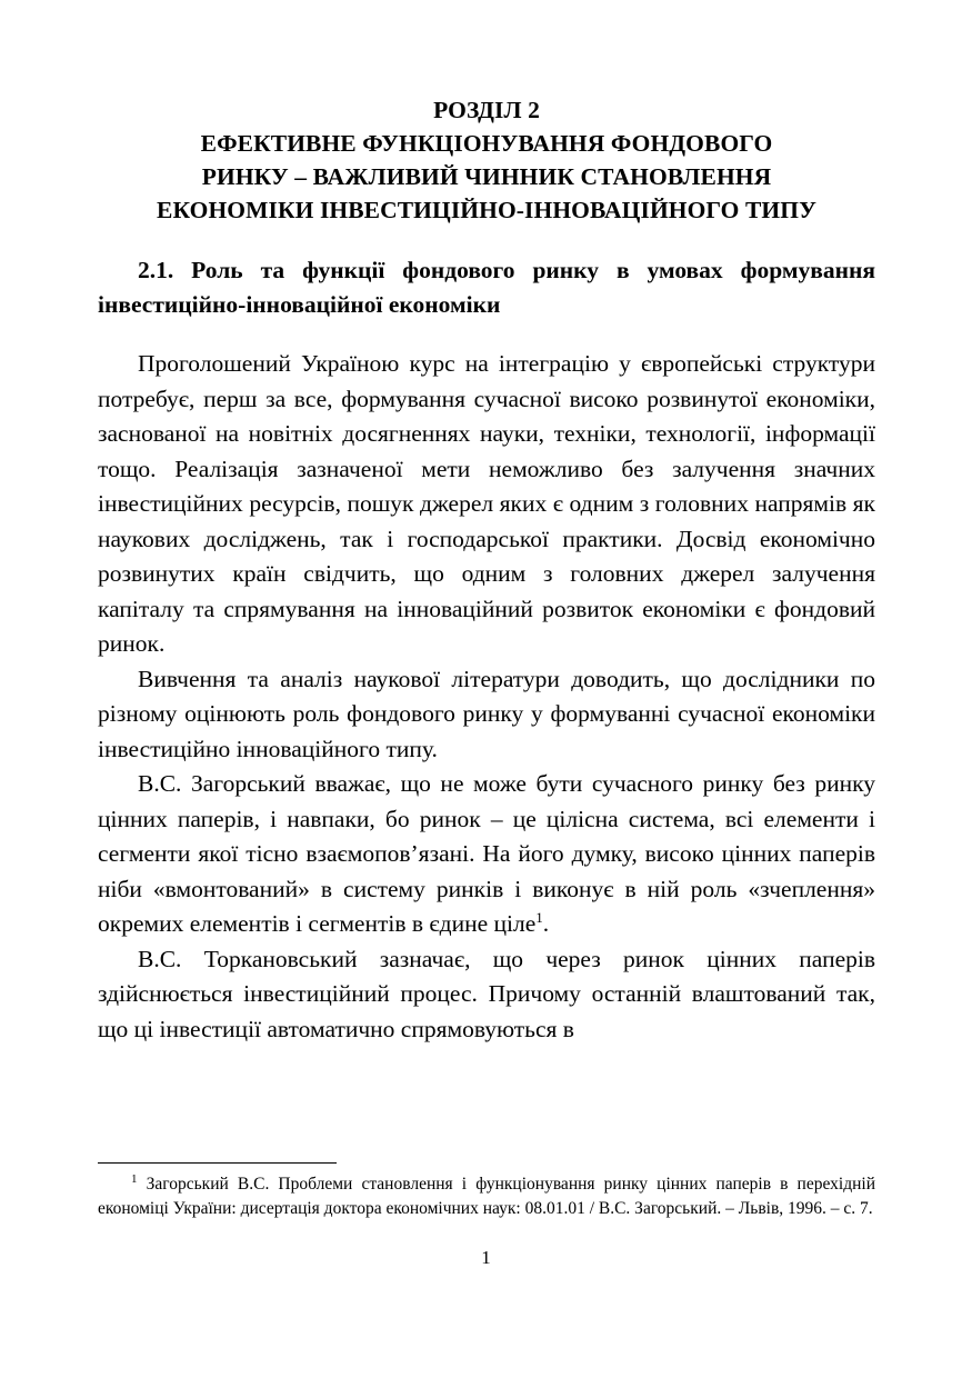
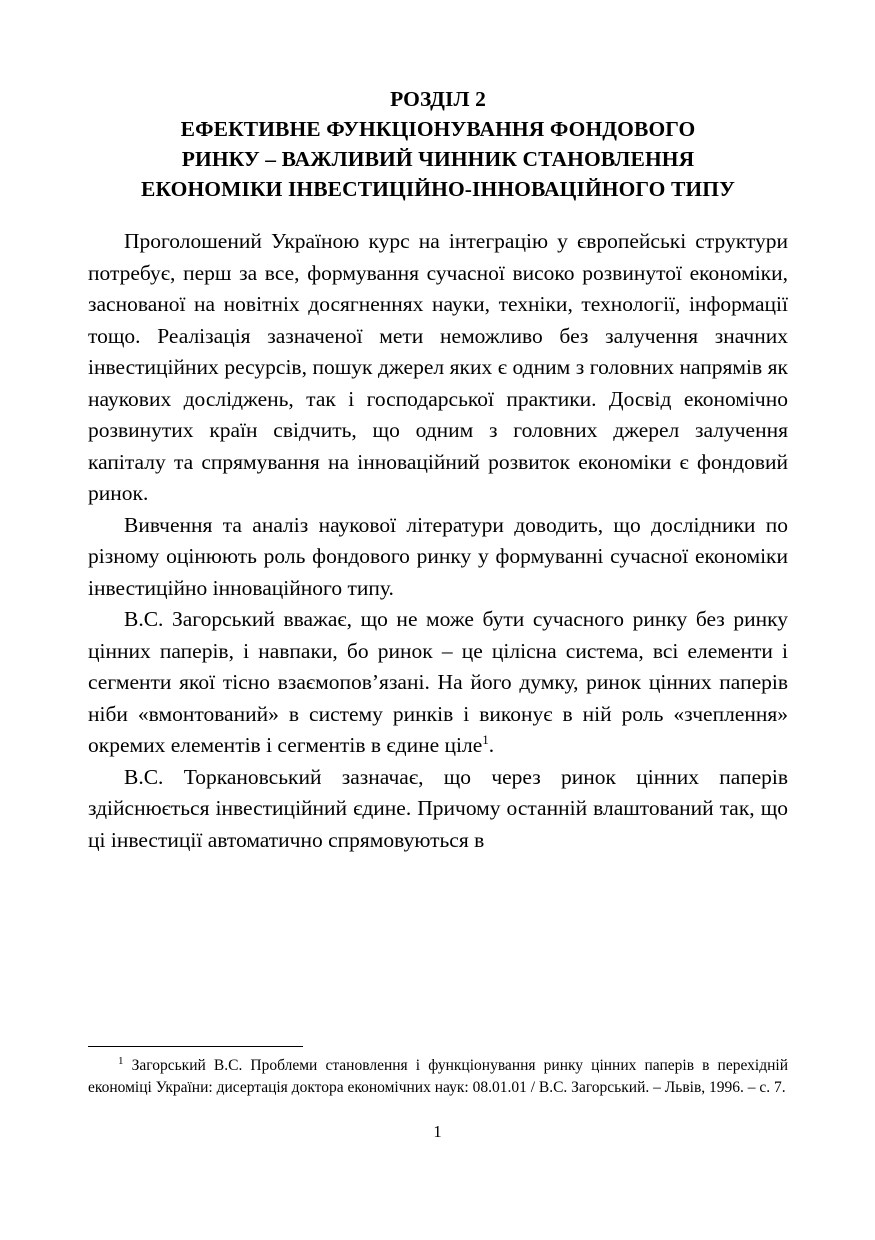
  РОЗДІЛ 2
  ЕФЕКТИВНЕ ФУНКЦІОНУВАННЯ ФОНДОВОГО
  РИНКУ – ВАЖЛИВИЙ ЧИННИК СТАНОВЛЕННЯ
  ЕКОНОМІКИ ІНВЕСТИЦІЙНО-ІННОВАЦІЙНОГО ТИПУ
- 2.1. Роль та функції фондового ринку в умовах формування інвестиційно-інноваційної економіки
  Проголошений Україною курс на інтеграцію у європейські структури потребує, перш за все, формування сучасної високо розвинутої економіки, заснованої на новітніх досягненнях науки, техніки, технології, інформації тощо. Реалізація зазначеної мети неможливо без залучення значних інвестиційних ресурсів, пошук джерел яких є одним з головних напрямів як наукових досліджень, так і господарської практики. Досвід економічно розвинутих країн свідчить, що одним з головних джерел залучення капіталу та спрямування на інноваційний розвиток економіки є фондовий ринок.
  Вивчення та аналіз наукової літератури доводить, що дослідники по різному оцінюють роль фондового ринку у формуванні сучасної економіки інвестиційно інноваційного типу.
- В.С. Загорський вважає, що не може бути сучасного ринку без ринку цінних паперів, і навпаки, бо ринок – це цілісна система, всі елементи і сегменти якої тісно взаємопов’язані. На його думку, високо цінних паперів ніби «вмонтований» в систему ринків і виконує в ній роль «зчеплення» окремих елементів і сегментів в єдине ціле1.
+ В.С. Загорський вважає, що не може бути сучасного ринку без ринку цінних паперів, і навпаки, бо ринок – це цілісна система, всі елементи і сегменти якої тісно взаємопов’язані. На його думку, ринок цінних паперів ніби «вмонтований» в систему ринків і виконує в ній роль «зчеплення» окремих елементів і сегментів в єдине ціле1.
- В.С. Торкановський зазначає, що через ринок цінних паперів здійснюється інвестиційний процес. Причому останній влаштований так, що ці інвестиції автоматично спрямовуються в
+ В.С. Торкановський зазначає, що через ринок цінних паперів здійснюється інвестиційний єдине. Причому останній влаштований так, що ці інвестиції автоматично спрямовуються в
  1 Загорський В.С. Проблеми становлення і функціонування ринку цінних паперів в перехідній економіці України: дисертація доктора економічних наук: 08.01.01 / В.С. Загорський. – Львів, 1996. – с. 7.
  1
